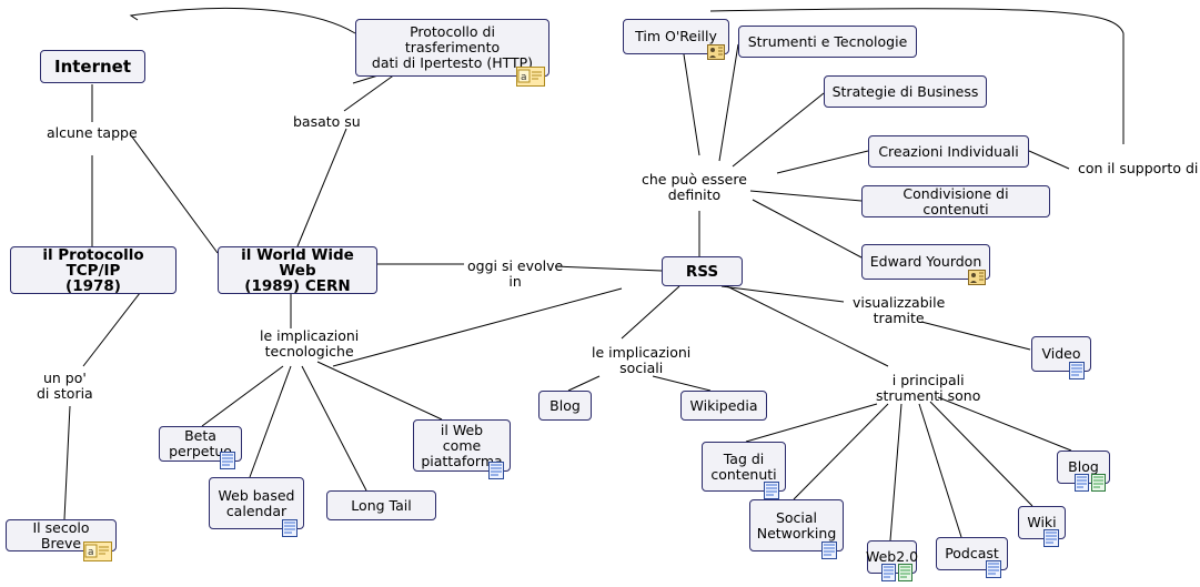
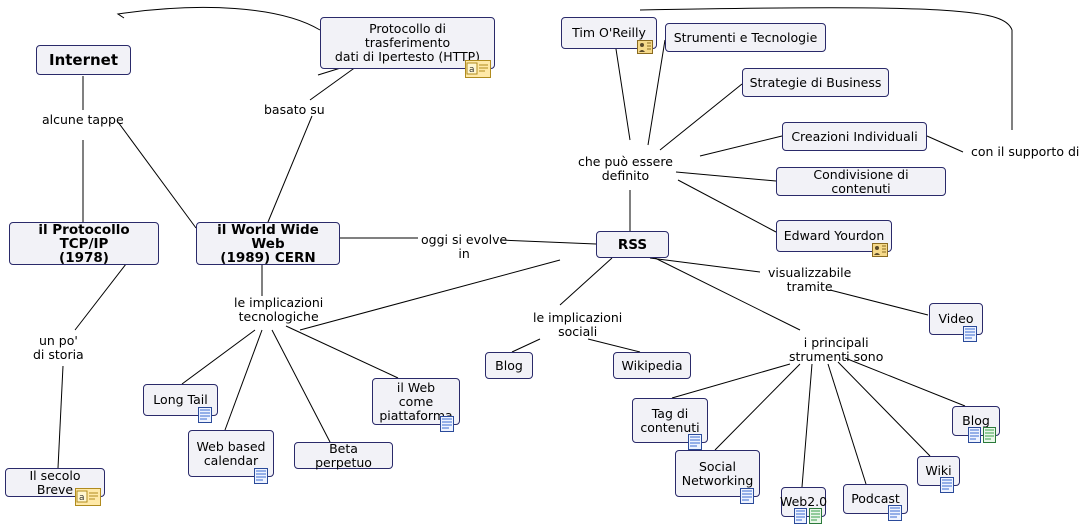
  Internet
  Protocollo di trasferimento
  dati di Ipertesto (HTTP)
  a
  Tim O'Reilly
  Strumenti e Tecnologie
  Strategie di Business
  Creazioni Individuali
  Condivisione di contenuti
  Edward Yourdon
  il Protocollo TCP/IP
  (1978)
  il World Wide Web
  (1989) CERN
  RSS
  Video
  Blog
  Wikipedia
- Beta perpetuo
+ Long Tail
  il Web come
  piattaforma
  Web based
  calendar
- Long Tail
+ Beta perpetuo
  Tag di
  contenuti
  Social
  Networking
  Web2.0
  Podcast
  Wiki
  Blog
  Il secolo Breve
  a
  alcune tappe
  basato su
  che può essere
  definito
  con il supporto di
  oggi si evolve
  in
  visualizzabile
  tramite
  un po'
  di storia
  le implicazioni
  tecnologiche
  le implicazioni
  sociali
  i principali
  strumenti sono
